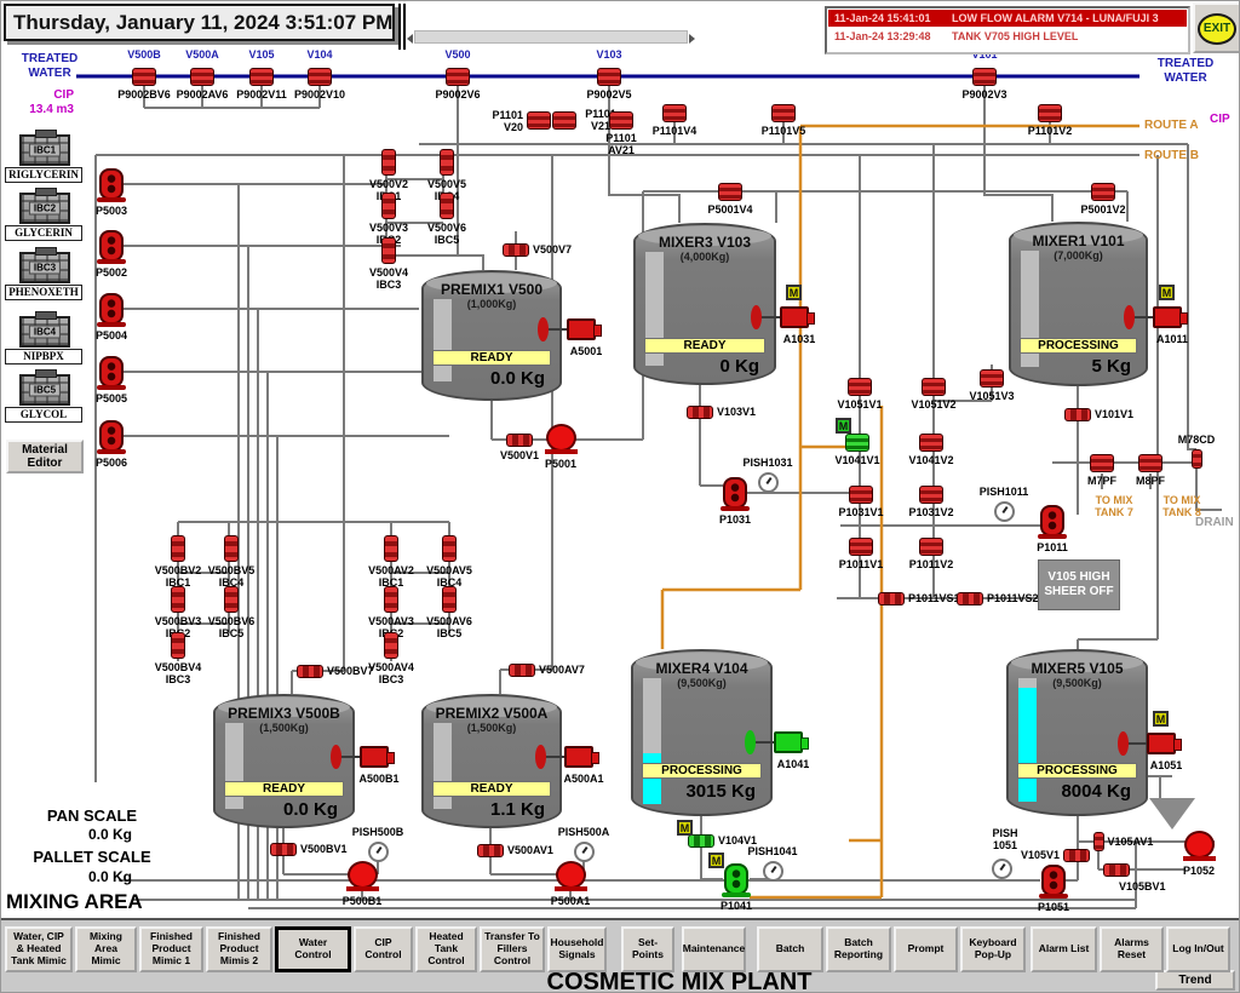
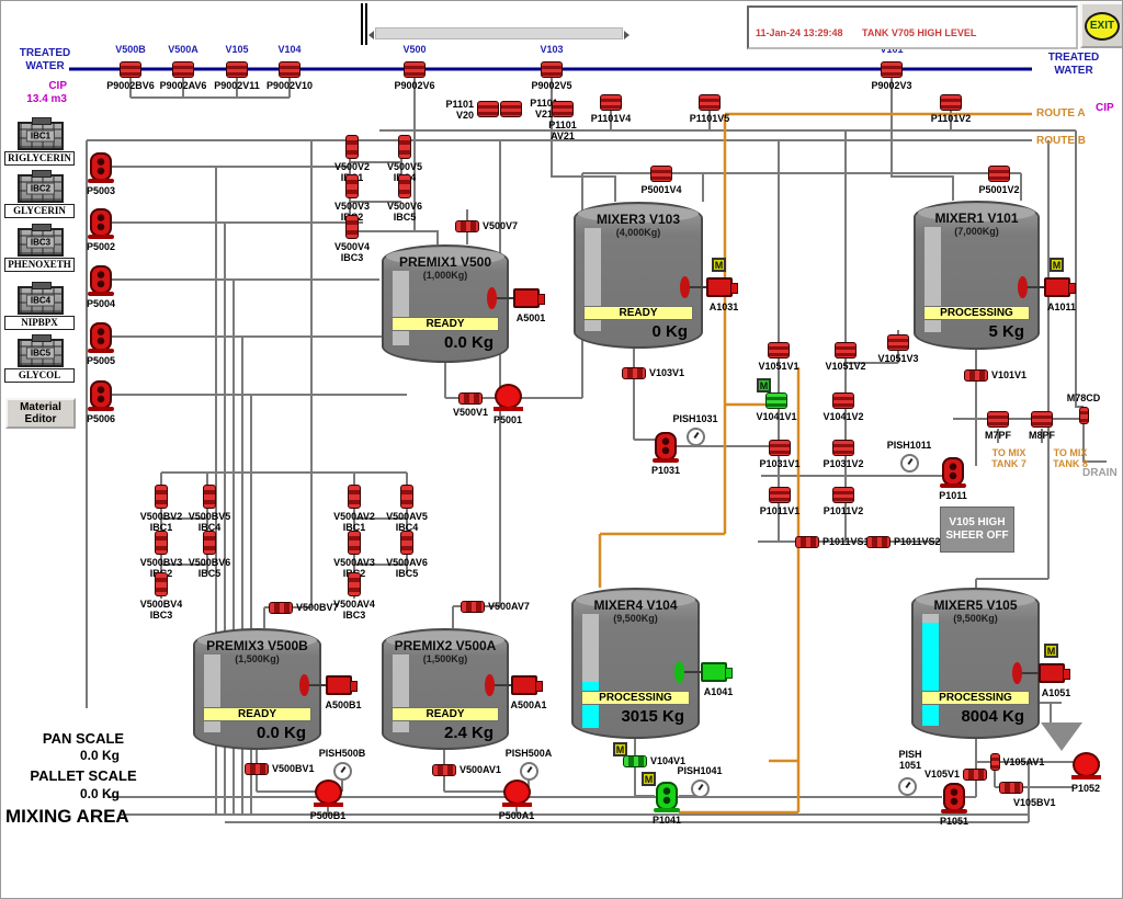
- Thursday, January 11, 2024 3:51:07 PM
- 11-Jan-24 15:41:01
- LOW FLOW ALARM V714 - LUNA/FUJI 3
  11-Jan-24 13:29:48
  TANK V705 HIGH LEVEL
  EXIT
  TREATED WATER
  TREATED WATER
  CIP
  13.4 m3
  CIP
  ROUTE A
  ROUTE B
  DRAIN
  TO MIX TANK 7
  TO MIX TANK 8
  V105 HIGH SHEER OFF
  Material Editor
  PAN SCALE
  0.0 Kg
  PALLET SCALE
  0.0 Kg
  MIXING AREA
- COSMETIC MIX PLANT
- Trend
- Water, CIP & Heated Tank Mimic
- Mixing Area Mimic
- Finished Product Mimic 1
- Finished Product Mimis 2
- Water Control
- CIP Control
- Heated Tank Control
- Transfer To Fillers Control
- Household Signals
- Set-Points
- Maintenance
- Batch
- Batch Reporting
- Prompt
- Keyboard Pop-Up
- Alarm List
- Alarms Reset
- Log In/Out
  PREMIX1 V500
  (1,000Kg)
  READY
  0.0 Kg
  A5001
  MIXER3 V103
  (4,000Kg)
  READY
  0 Kg
  A1031
  M
  MIXER1 V101
  (7,000Kg)
  PROCESSING
  5 Kg
  A1011
  M
  PREMIX3 V500B
  (1,500Kg)
  READY
  0.0 Kg
  A500B1
  PREMIX2 V500A
  (1,500Kg)
  READY
- 1.1 Kg
+ 2.4 Kg
  A500A1
  MIXER4 V104
  (9,500Kg)
  PROCESSING
  3015 Kg
  A1041
  MIXER5 V105
  (9,500Kg)
  PROCESSING
  8004 Kg
  A1051
  M
  IBC1
  RIGLYCERIN
  P5003
  IBC2
  GLYCERIN
  P5002
  IBC3
  PHENOXETH
  P5004
  IBC4
  NIPBPX
  P5005
  IBC5
  GLYCOL
  P5006
  V500B
  P9002BV6
  V500A
  P9002AV6
  V105
  P9002V11
  V104
  P9002V10
  V500
  P9002V6
  V103
  P9002V5
  V101
  P9002V3
  P1101 V20
  P110 V21
  P1101 AV21
  P1101V4
  P1101V5
  P1101V2
  V500V2
  V500V5
  V500V3
  V500V6
  IBC5
  V500V4
  IBC3
  V500V7
  P5001V4
  P5001V2
  V500V1
  V103V1
  V101V1
  V1051V1
  V1051V2
  V1051V3
  V1041V1
  V1041V2
  P1031V1
  P1031V2
  P1011V1
  P1011V2
  P1011VS
  P1011VS2
  M7PF
  M8PF
  M78CD
  V500BV2
  IBC1
  V500BV5
  IBC4
  V500BV3
  V500BV6
  IBC5
  V500BV4
  IBC3
  V500BV7
  V500AV2
  IBC1
  V500AV5
  IBC4
  V500AV3
  V500AV6
  IBC5
  V500AV4
  IBC3
  V500AV7
  V500BV1
  V500AV1
  V104V1
  V105V1
  V105AV1
  V105BV1
  P5001
  P1031
  P1011
  P500B1
  P500A1
  P1041
  P1051
  P1052
  PISH1031
  PISH1011
  PISH500B
  PISH500A
  PISH1041
  PISH 1051
  M
  M
  M
